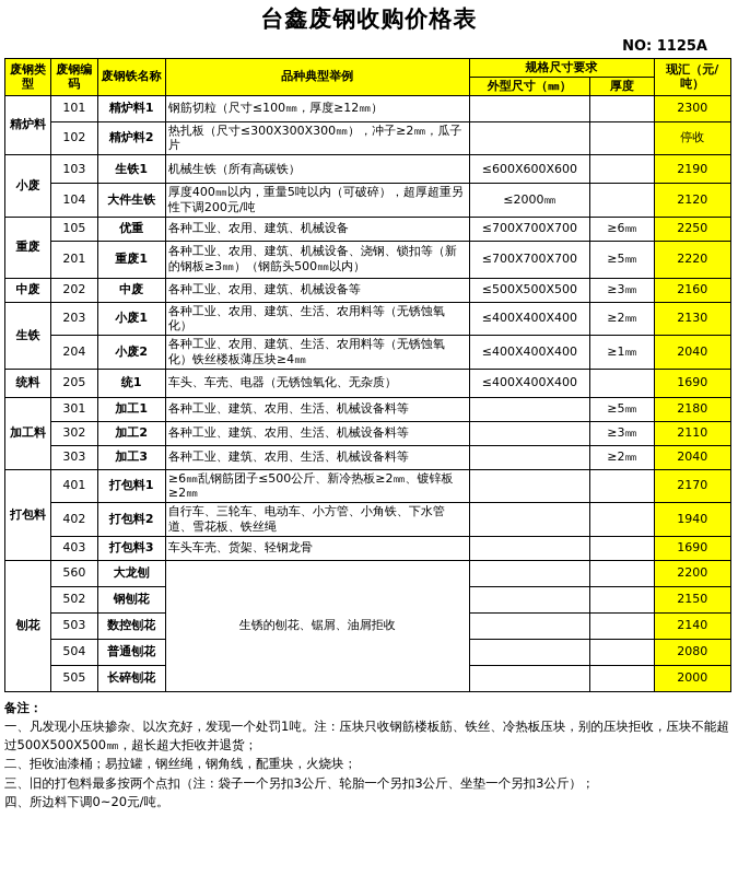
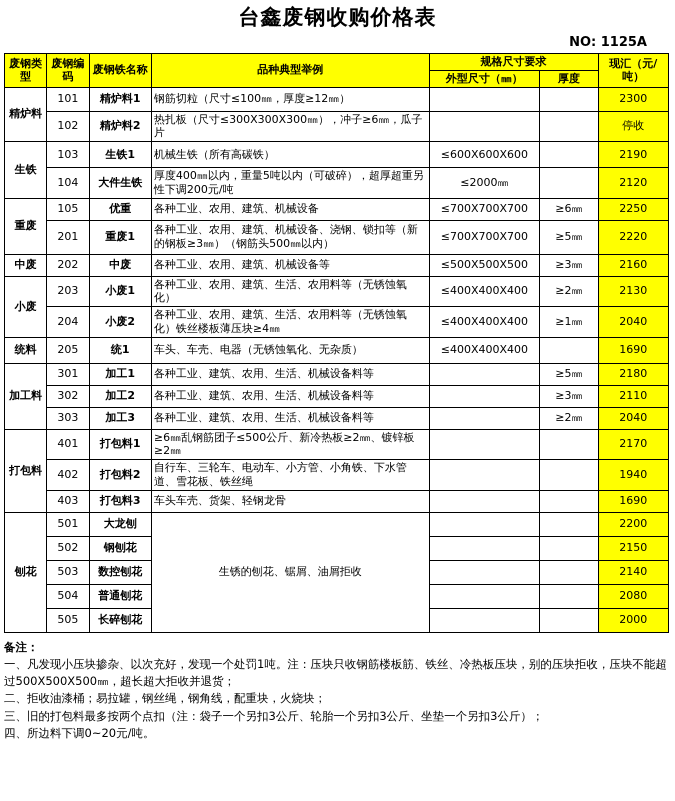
  台鑫废钢收购价格表
  NO: 1125A
  废钢类型	废钢编码	废钢铁名称	品种典型举例	规格尺寸要求	现汇（元/吨）
  外型尺寸（㎜）	厚度
  精炉料	101	精炉料1	钢筋切粒（尺寸≤100㎜，厚度≥12㎜）			2300
- 102	精炉料2	热扎板（尺寸≤300X300X300㎜），冲子≥2㎜，瓜子片			停收
+ 102	精炉料2	热扎板（尺寸≤300X300X300㎜），冲子≥6㎜，瓜子片			停收
- 小废	103	生铁1	机械生铁（所有高碳铁）	≤600X600X600		2190
+ 生铁	103	生铁1	机械生铁（所有高碳铁）	≤600X600X600		2190
  104	大件生铁	厚度400㎜以内，重量5吨以内（可破碎），超厚超重另性下调200元/吨	≤2000㎜		2120
  重废	105	优重	各种工业、农用、建筑、机械设备	≤700X700X700	≥6㎜	2250
  201	重废1	各种工业、农用、建筑、机械设备、浇钢、锁扣等（新的钢板≥3㎜）（钢筋头500㎜以内）	≤700X700X700	≥5㎜	2220
  中废	202	中废	各种工业、农用、建筑、机械设备等	≤500X500X500	≥3㎜	2160
- 生铁	203	小废1	各种工业、农用、建筑、生活、农用料等（无锈蚀氧化）	≤400X400X400	≥2㎜	2130
+ 小废	203	小废1	各种工业、农用、建筑、生活、农用料等（无锈蚀氧化）	≤400X400X400	≥2㎜	2130
  204	小废2	各种工业、农用、建筑、生活、农用料等（无锈蚀氧化）铁丝楼板薄压块≥4㎜	≤400X400X400	≥1㎜	2040
  统料	205	统1	车头、车壳、电器（无锈蚀氧化、无杂质）	≤400X400X400		1690
  加工料	301	加工1	各种工业、建筑、农用、生活、机械设备料等		≥5㎜	2180
  302	加工2	各种工业、建筑、农用、生活、机械设备料等		≥3㎜	2110
  303	加工3	各种工业、建筑、农用、生活、机械设备料等		≥2㎜	2040
  打包料	401	打包料1	≥6㎜乱钢筋团子≤500公斤、新冷热板≥2㎜、镀锌板≥2㎜			2170
  402	打包料2	自行车、三轮车、电动车、小方管、小角铁、下水管道、雪花板、铁丝绳			1940
  403	打包料3	车头车壳、货架、轻钢龙骨			1690
- 刨花	560	大龙刨	生锈的刨花、锯屑、油屑拒收			2200
+ 刨花	501	大龙刨	生锈的刨花、锯屑、油屑拒收			2200
  502	钢刨花			2150
  503	数控刨花			2140
  504	普通刨花			2080
  505	长碎刨花			2000
  备注：
  一、凡发现小压块掺杂、以次充好，发现一个处罚1吨。注：压块只收钢筋楼板筋、铁丝、冷热板压块，别的压块拒收，压块不能超过500X500X500㎜，超长超大拒收并退货；
  二、拒收油漆桶；易拉罐，钢丝绳，钢角线，配重块，火烧块；
  三、旧的打包料最多按两个点扣（注：袋子一个另扣3公斤、轮胎一个另扣3公斤、坐垫一个另扣3公斤）；
  四、所边料下调0~20元/吨。
